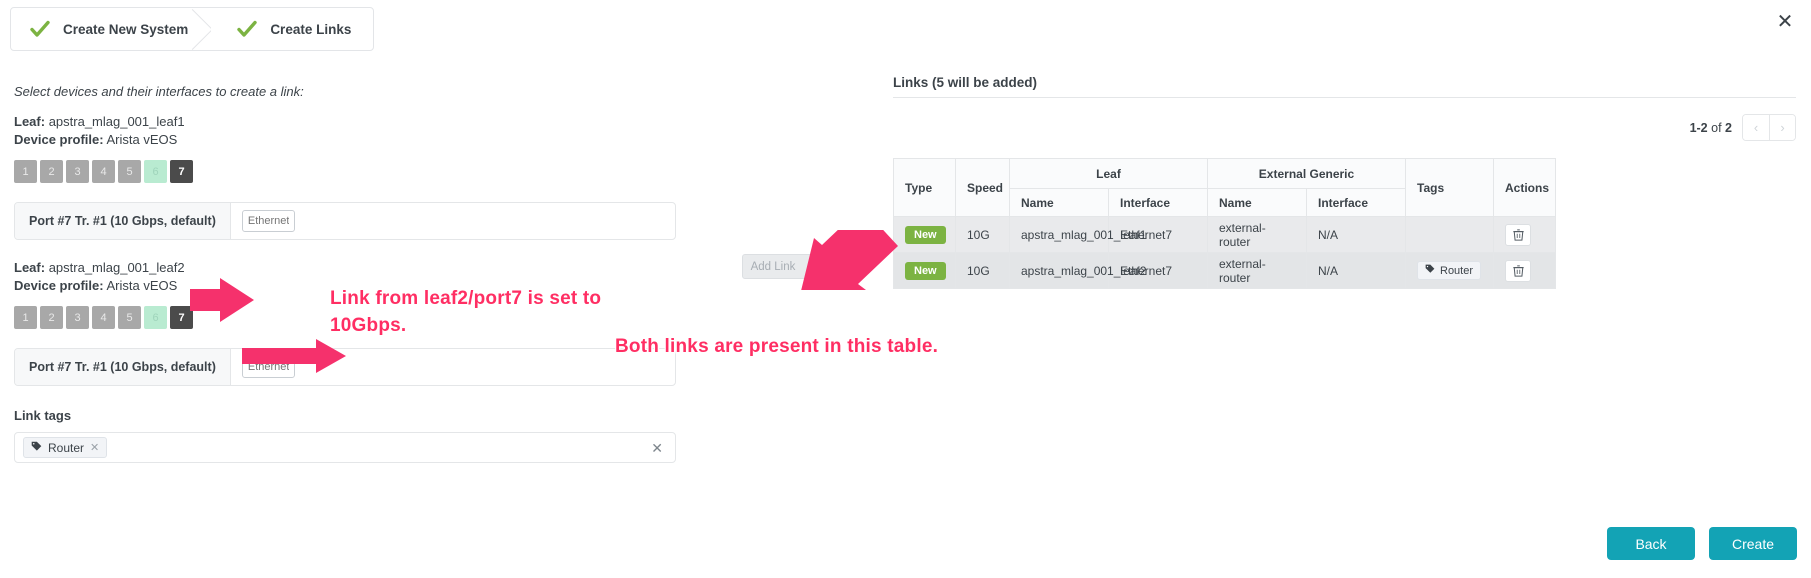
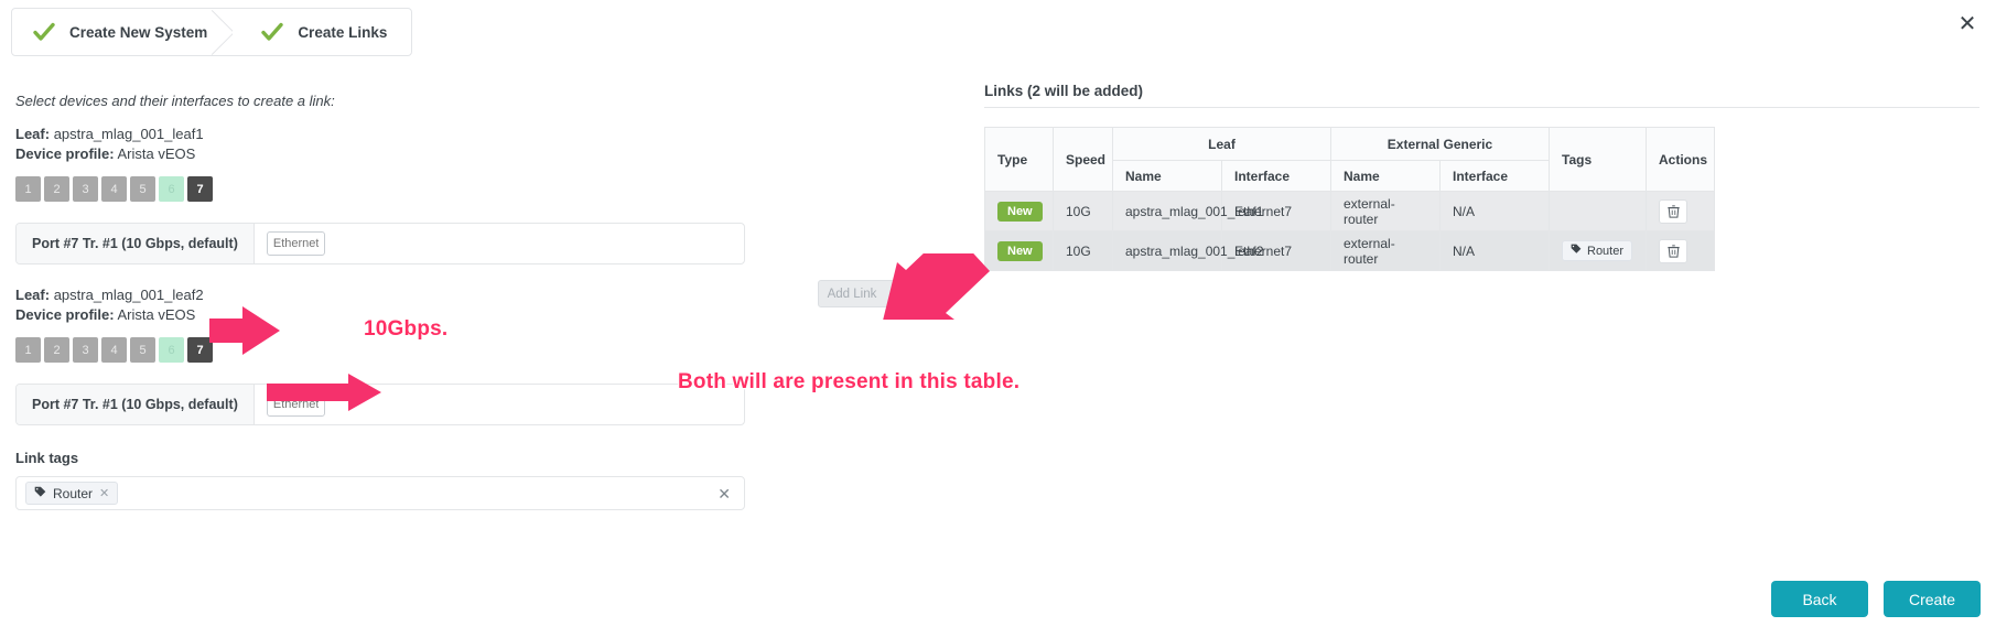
  Create New System
  Create Links
  ✕
  Select devices and their interfaces to create a link:
  Leaf: apstra_mlag_001_leaf1
  Device profile: Arista vEOS
  1
  2
  3
  4
  5
  6
  7
  Port #7 Tr. #1 (10 Gbps, default)
  Ethernet
  Leaf: apstra_mlag_001_leaf2
  Device profile: Arista vEOS
  1
  2
  3
  4
  5
  6
  7
  Port #7 Tr. #1 (10 Gbps, default)
  Ethernet
  Link tags
  Router
  ✕
  ✕
  Add Link
- Links (5 will be added)
+ Links (2 will be added)
- 1-2 of 2
- ‹
- ›
  Type	Speed	Leaf	External Generic	Tags	Actions
  Name	Interface	Name	Interface
  New	10G	apstra_mlag_001_	Ethernet7	external-router	N/A
  New	10G	apstra_mlag_001_	Ethernet7	external-router	N/A	Router
- Link from leaf2/port7 is set to
  10Gbps.
- Both links are present in this table.
+ Both will are present in this table.
  Back
  Create
